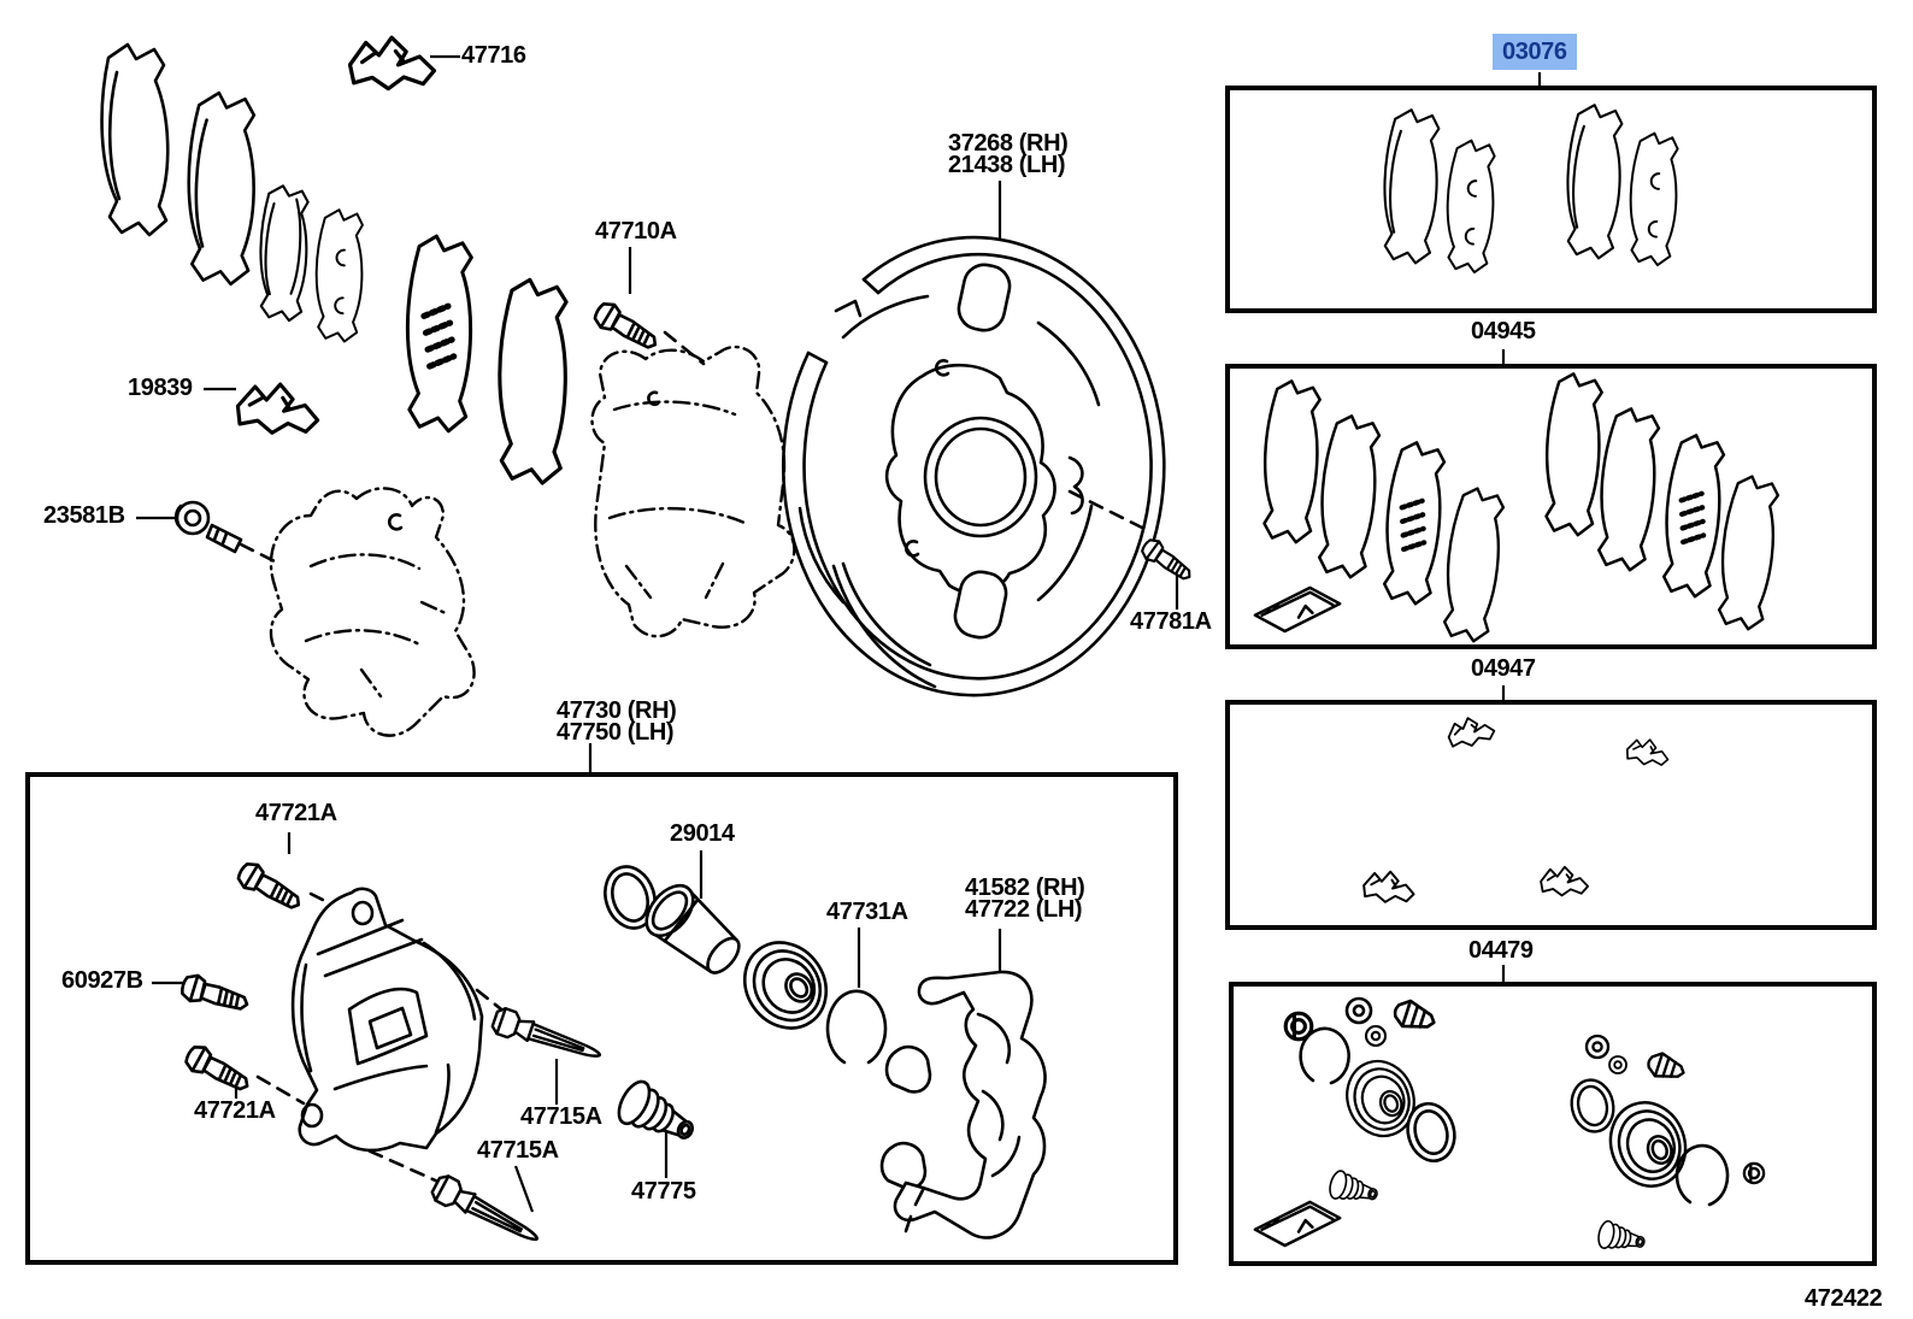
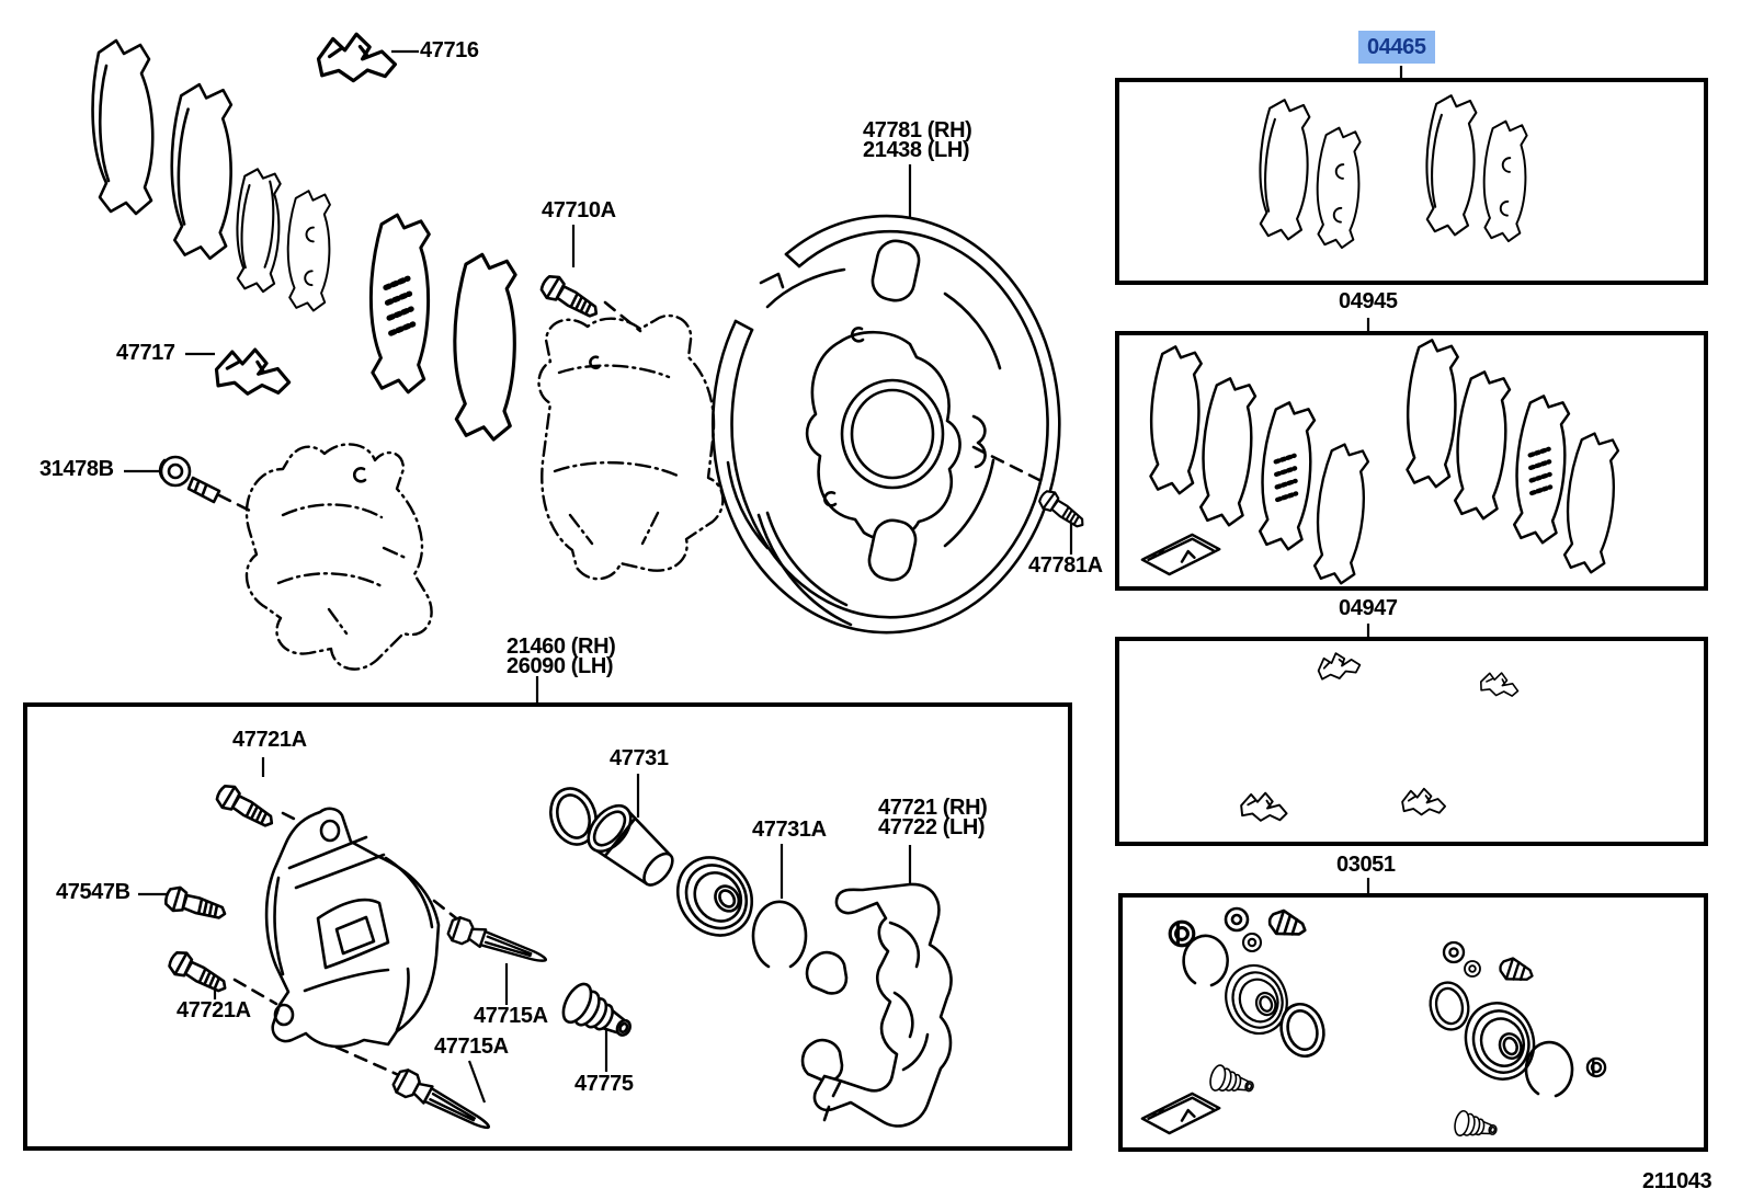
  47716
- 19839
+ 47717
- 23581B
+ 31478B
  47710A
- 37268 (RH)
+ 47781 (RH)
  21438 (LH)
  47781A
- 47730 (RH)
+ 21460 (RH)
- 47750 (LH)
+ 26090 (LH)
  47721A
- 60927B
+ 47547B
  47721A
  47715A
  47715A
- 29014
+ 47731
  47731A
- 41582 (RH)
+ 47721 (RH)
  47722 (LH)
  47775
- 03076
+ 04465
  04945
  04947
- 04479
+ 03051
- 472422
+ 211043
